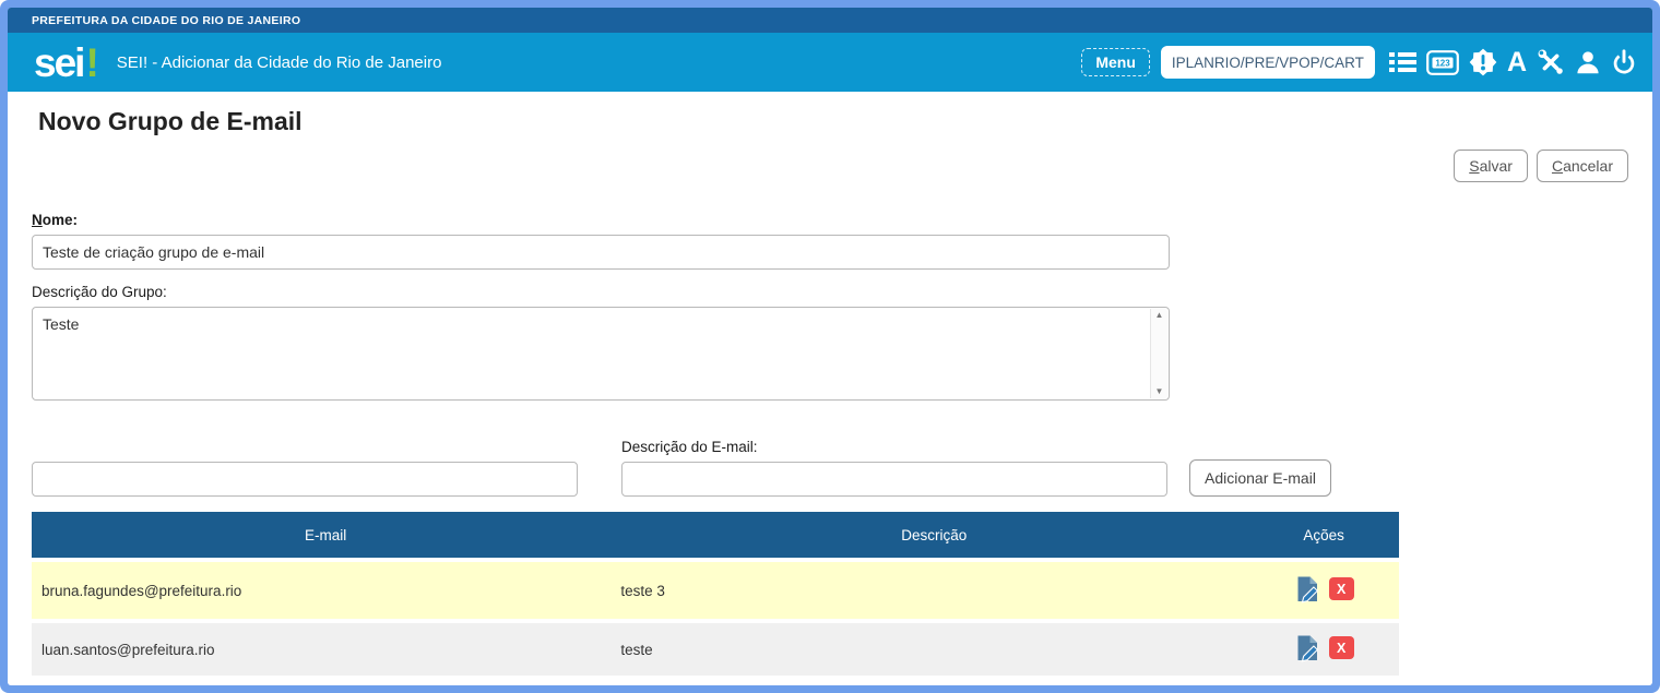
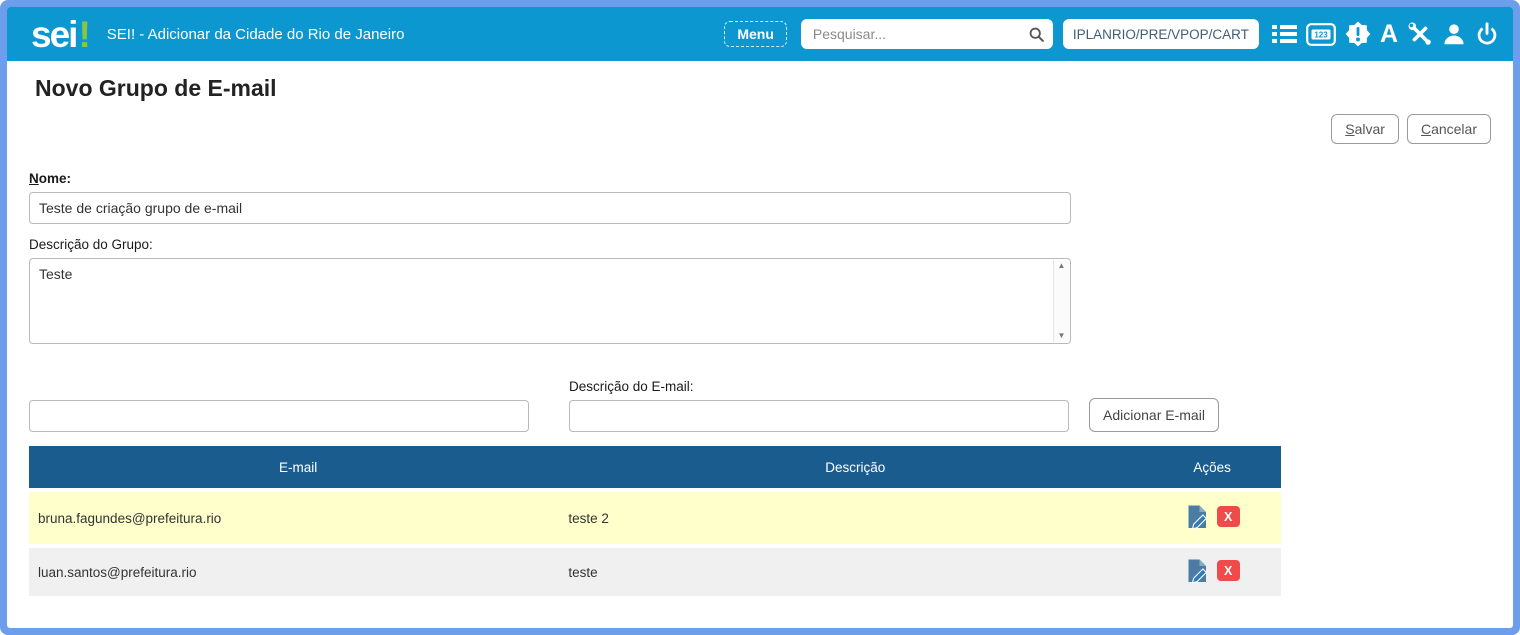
- PREFEITURA DA CIDADE DO RIO DE JANEIRO
  sei
  !
  SEI! - Adicionar da Cidade do Rio de Janeiro
  Menu
+ Pesquisar...
  IPLANRIO/PRE/VPOP/CART
  123
  A
  Novo Grupo de E-mail
  Salvar
  Cancelar
  Nome:
  Teste de criação grupo de e-mail
  Descrição do Grupo:
  Teste
  ▲
  ▼
  Descrição do E-mail:
  Adicionar E-mail
  E-mail	Descrição	Ações
- bruna.fagundes@prefeitura.rio	teste 3	X
+ bruna.fagundes@prefeitura.rio	teste 2	X
  luan.santos@prefeitura.rio	teste	X
